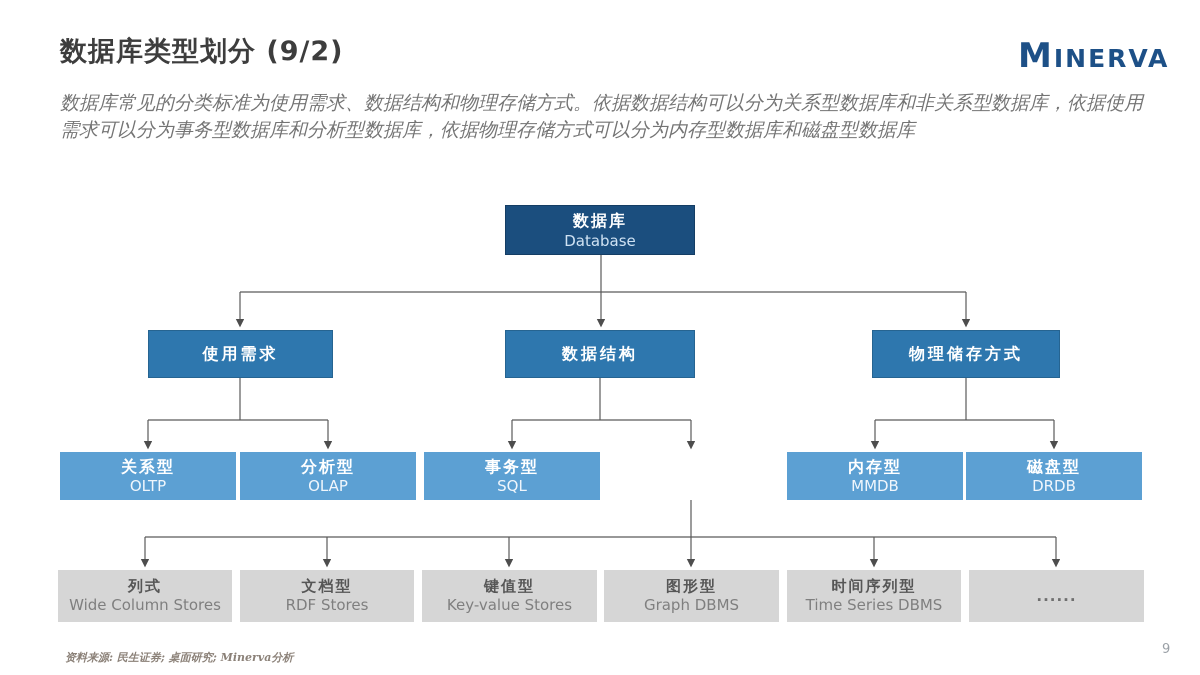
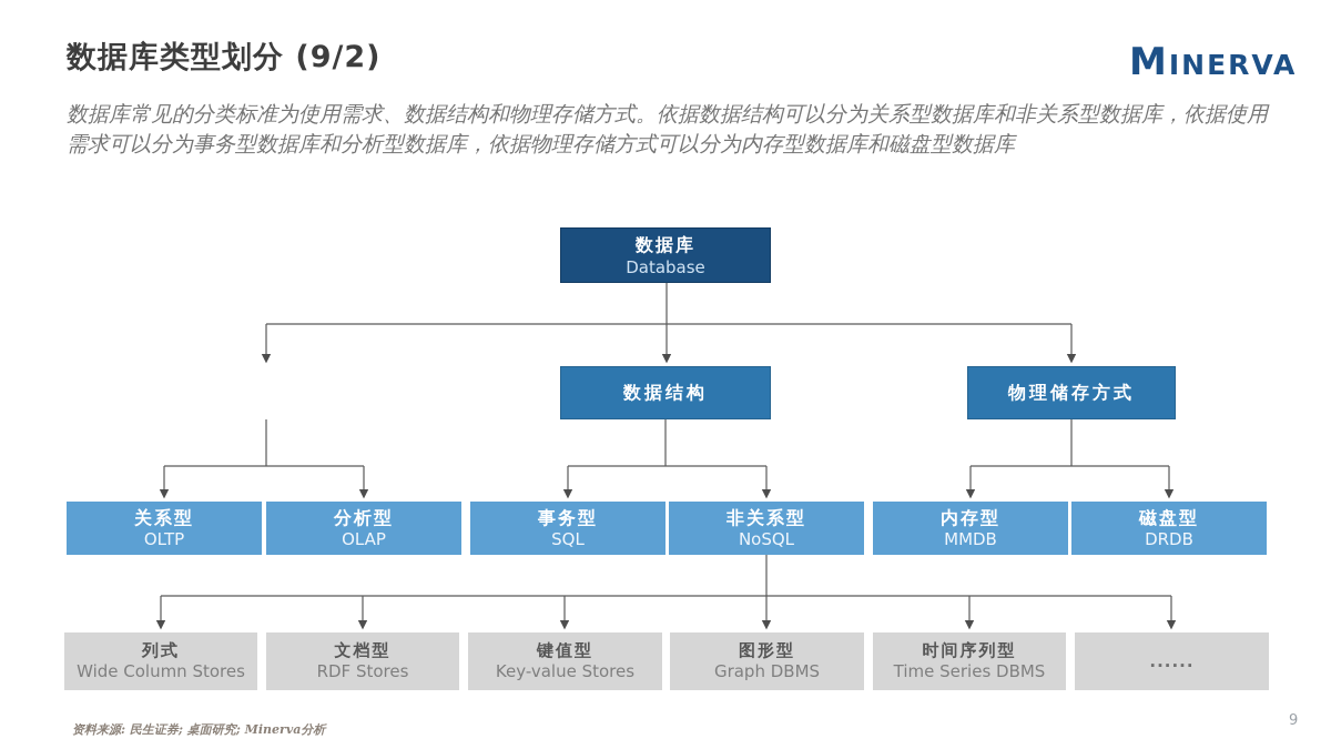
  数据库类型划分 (9/2)
  MINERVA
  数据库常见的分类标准为使用需求、数据结构和物理存储方式。依据数据结构可以分为关系型数据库和非关系型数据库，依据使用需求可以分为事务型数据库和分析型数据库，依据物理存储方式可以分为内存型数据库和磁盘型数据库
  数据库
  Database
- 使用需求
  数据结构
  物理储存方式
  关系型
  OLTP
  分析型
  OLAP
  事务型
  SQL
+ 非关系型
+ NoSQL
  内存型
  MMDB
  磁盘型
  DRDB
  列式
  Wide Column Stores
  文档型
  RDF Stores
  键值型
  Key-value Stores
  图形型
  Graph DBMS
  时间序列型
  Time Series DBMS
  ......
  资料来源: 民生证券; 桌面研究; Minerva分析
  9
